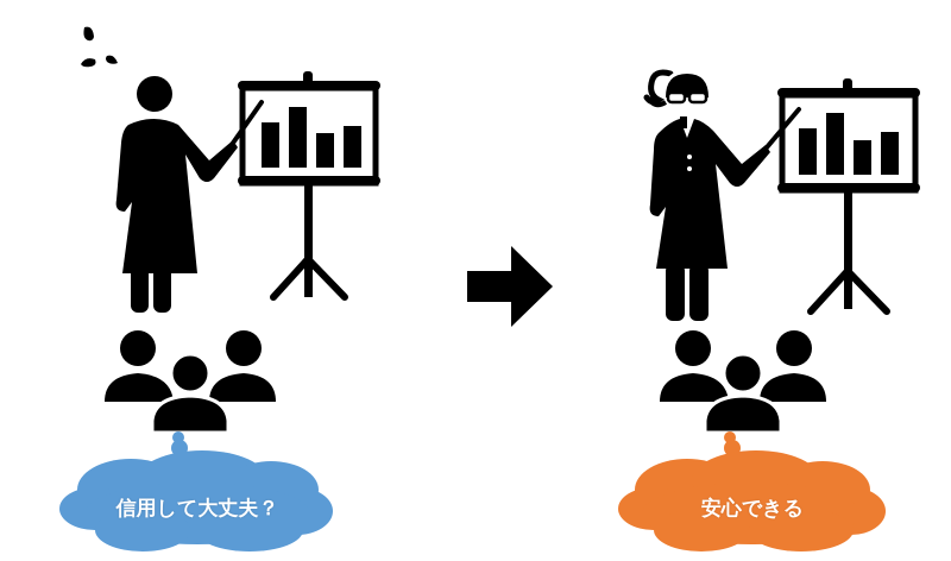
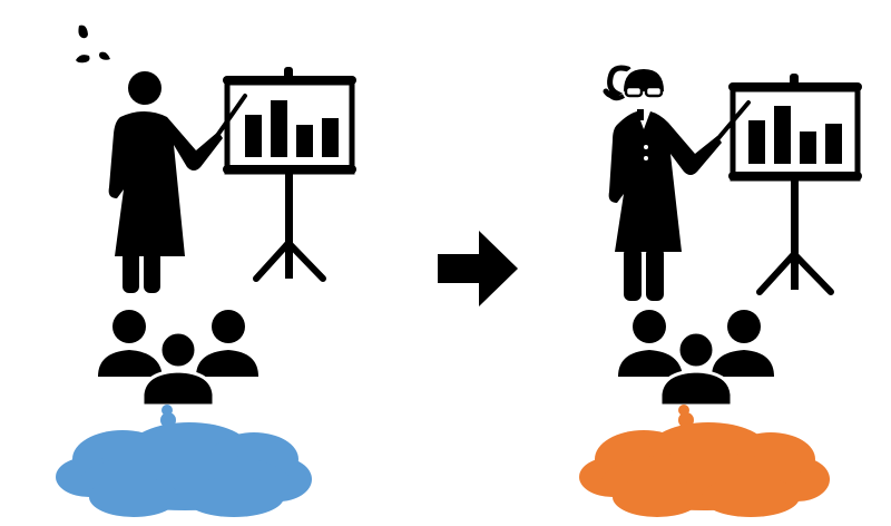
- 信用して大丈夫？
- 安心できる
